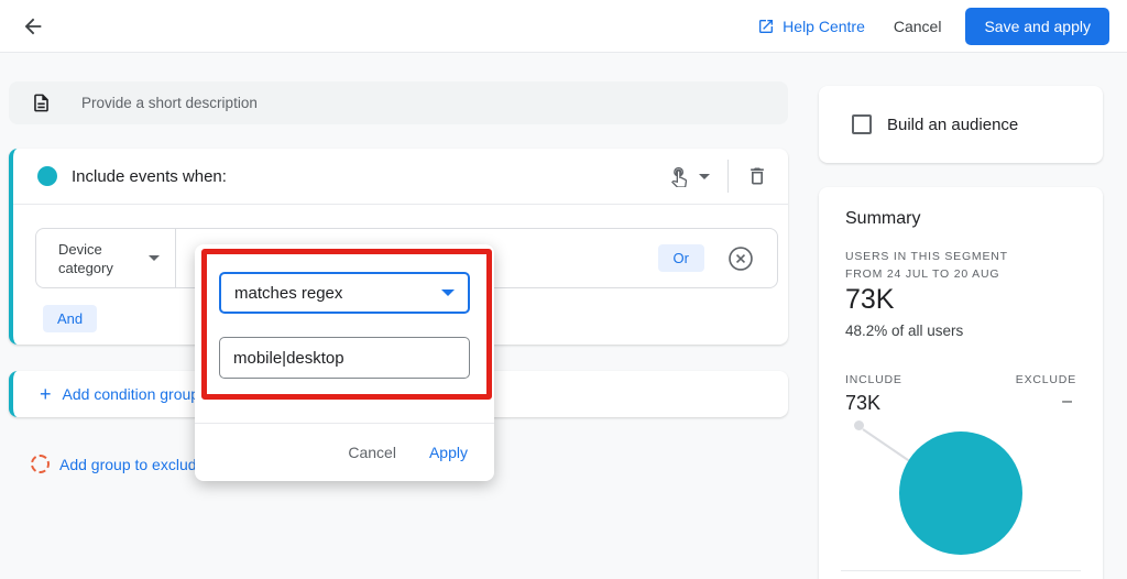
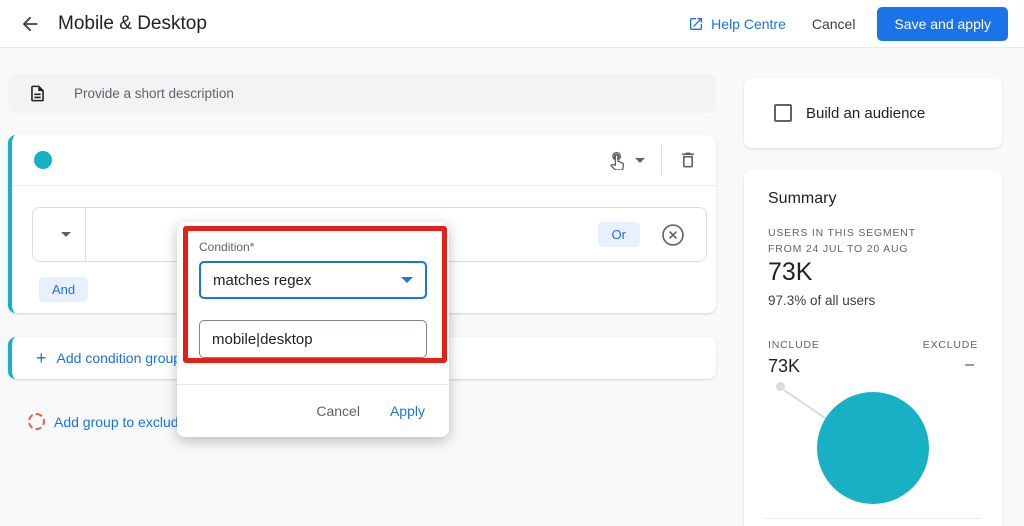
+ Mobile & Desktop
  Help Centre
  Cancel
  Save and apply
  Provide a short description
- Include events when:
- Device category
  Or
  And
  +
  Add condition grou
  Add group to exclud
+ Condition*
  matches regex
  mobile|desktop
  Cancel
  Apply
  Build an audience
  Summary
  USERS IN THIS SEGMENT
  FROM 24 JUL TO 20 AUG
  73K
- 48.2% of all users
+ 97.3% of all users
  INCLUDE
  EXCLUDE
  73K
  –
